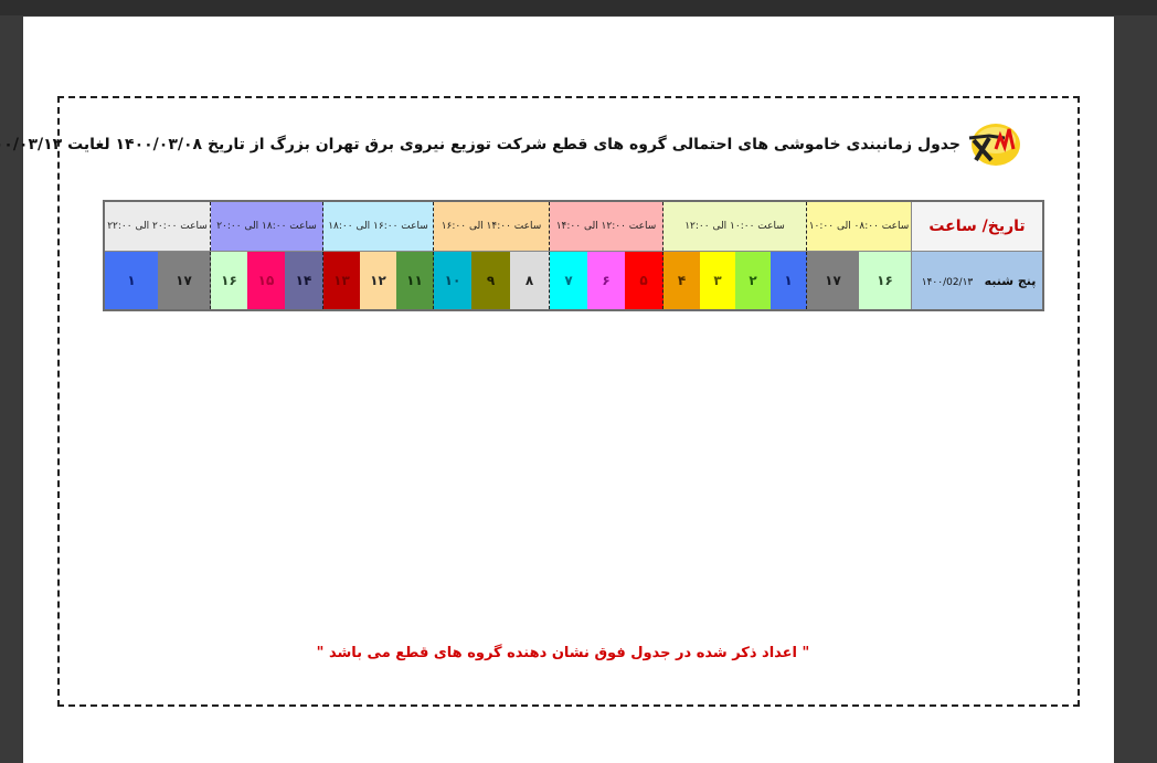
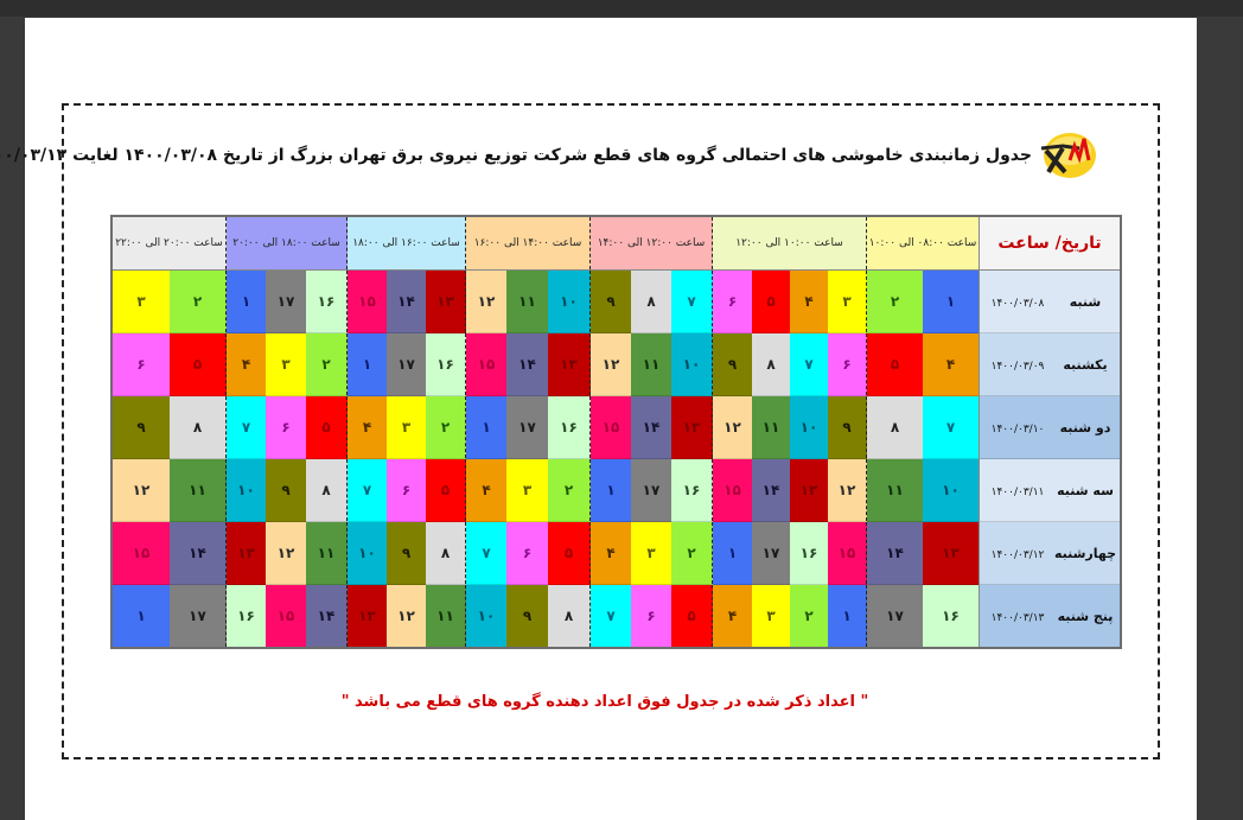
  جدول زمانبندی خاموشی های احتمالی گروه های قطع شرکت توزیع نیروی برق تهران بزرگ از تاریخ ۱۴۰۰/۰۳/۰۸ لغایت ۰/۰۳/۱۳
  تاریخ/ ساعت	ساعت ۰۸:۰۰ الی ۱۰:۰۰	ساعت ۱۰:۰۰ الی ۱۲:۰۰	ساعت ۱۲:۰۰ الی ۱۴:۰۰	ساعت ۱۴:۰۰ الی ۱۶:۰۰	ساعت ۱۶:۰۰ الی ۱۸:۰۰	ساعت ۱۸:۰۰ الی ۲۰:۰۰	ساعت ۲۰:۰۰ الی ۲۲:۰۰
+ شنبه۱۴۰۰/۰۳/۰۸	۱	۲	۳	۴	۵	۶	۷	۸	۹	۱۰	۱۱	۱۲	۱۳	۱۴	۱۵	۱۶	۱۷	۱	۲	۳
+ یکشنبه۱۴۰۰/۰۳/۰۹	۴	۵	۶	۷	۸	۹	۱۰	۱۱	۱۲	۱۳	۱۴	۱۵	۱۶	۱۷	۱	۲	۳	۴	۵	۶
+ دو شنبه۱۴۰۰/۰۳/۱۰	۷	۸	۹	۱۰	۱۱	۱۲	۱۳	۱۴	۱۵	۱۶	۱۷	۱	۲	۳	۴	۵	۶	۷	۸	۹
+ سه شنبه۱۴۰۰/۰۳/۱۱	۱۰	۱۱	۱۲	۱۳	۱۴	۱۵	۱۶	۱۷	۱	۲	۳	۴	۵	۶	۷	۸	۹	۱۰	۱۱	۱۲
+ چهارشنبه۱۴۰۰/۰۳/۱۲	۱۳	۱۴	۱۵	۱۶	۱۷	۱	۲	۳	۴	۵	۶	۷	۸	۹	۱۰	۱۱	۱۲	۱۳	۱۴	۱۵
- پنج شنبه۱۴۰۰/02/۱۳	۱۶	۱۷	۱	۲	۳	۴	۵	۶	۷	۸	۹	۱۰	۱۱	۱۲	۱۳	۱۴	۱۵	۱۶	۱۷	۱
+ پنج شنبه۱۴۰۰/۰۳/۱۳	۱۶	۱۷	۱	۲	۳	۴	۵	۶	۷	۸	۹	۱۰	۱۱	۱۲	۱۳	۱۴	۱۵	۱۶	۱۷	۱
- " اعداد ذکر شده در جدول فوق نشان دهنده گروه های قطع می باشد "
+ " اعداد ذکر شده در جدول فوق اعداد دهنده گروه های قطع می باشد "
